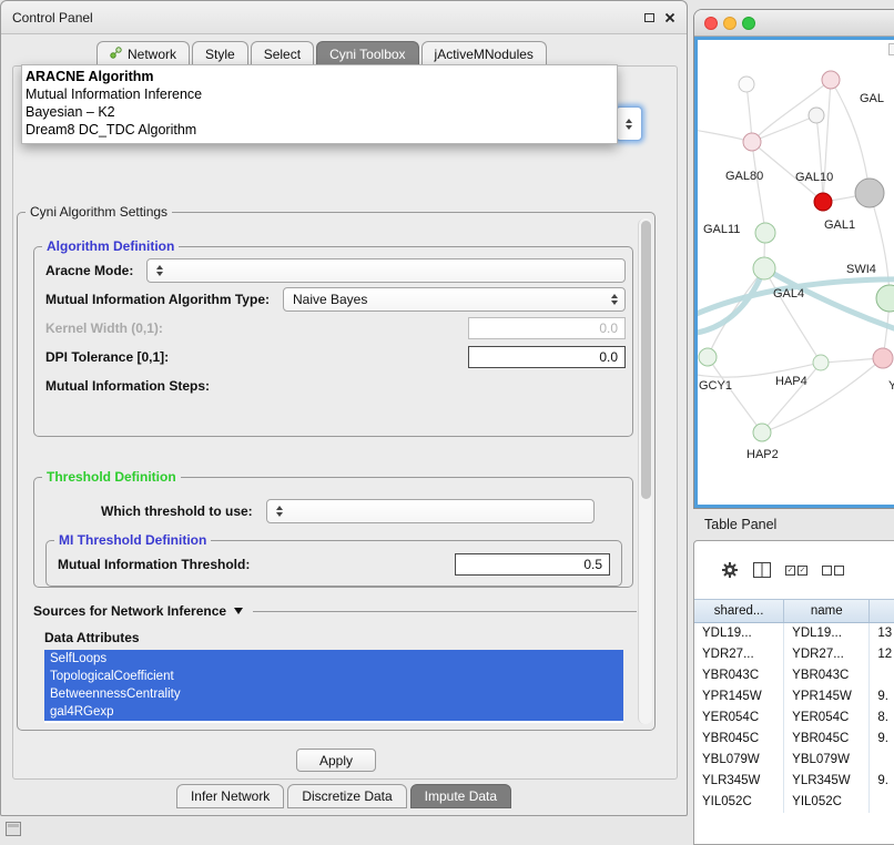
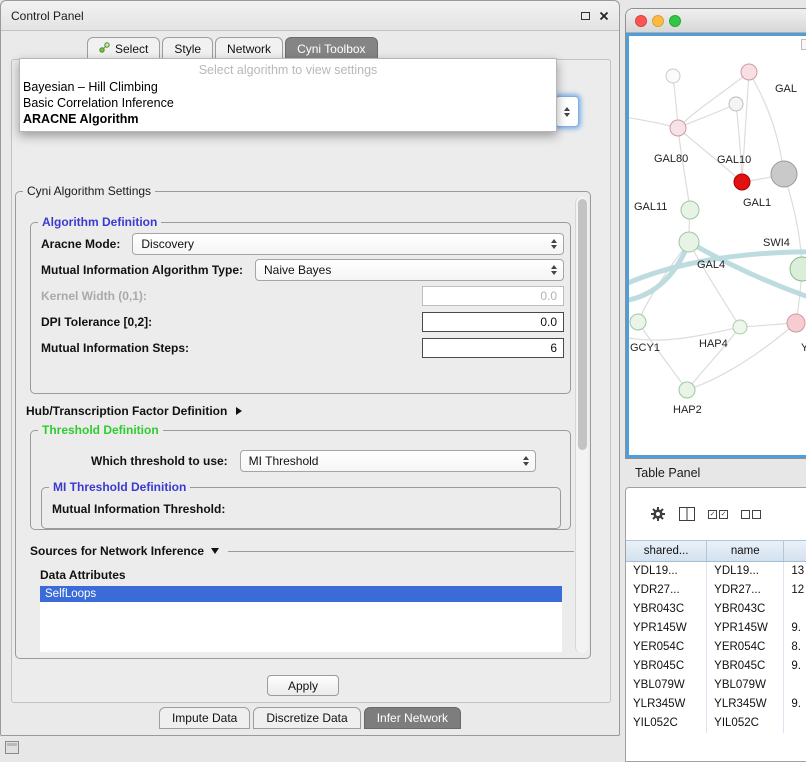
  Control Panel
- Network
+ Select
  Style
- Select
+ Network
  Cyni Toolbox
- jActiveMNodules
  Cyni Algorithm Settings
  Algorithm Definition
  Aracne Mode:
+ Discovery
  Mutual Information Algorithm Type:
  Naive Bayes
  Kernel Width (0,1):
  0.0
- DPI Tolerance [0,1]:
+ DPI Tolerance [0,2]:
  0.0
  Mutual Information Steps:
+ 6
+ Hub/Transcription Factor Definition
  Threshold Definition
  Which threshold to use:
+ MI Threshold
  MI Threshold Definition
  Mutual Information Threshold:
- 0.5
  Sources for Network Inference
  Data Attributes
  SelfLoops
- TopologicalCoefficient
- BetweennessCentrality
- gal4RGexp
  Apply
- Infer Network
+ Impute Data
  Discretize Data
- Impute Data
+ Infer Network
+ Select algorithm to view settings
+ Bayesian – Hill Climbing
+ Basic Correlation Inference
  ARACNE Algorithm
- Mutual Information Inference
- Bayesian – K2
- Dream8 DC_TDC Algorithm
  GAL
  GAL80
  GAL10
  GAL11
  GAL1
  SWI4
  GAL4
  GCY1
  HAP4
  HAP2
  Y
  Table Panel
  shared...
  name
  YDL19...
  YDL19...
  13
  YDR27...
  YDR27...
  12
  YBR043C
  YBR043C
  YPR145W
  YPR145W
  9.
  YER054C
  YER054C
  8.
  YBR045C
  YBR045C
  9.
  YBL079W
  YBL079W
  YLR345W
  YLR345W
  9.
  YIL052C
  YIL052C
